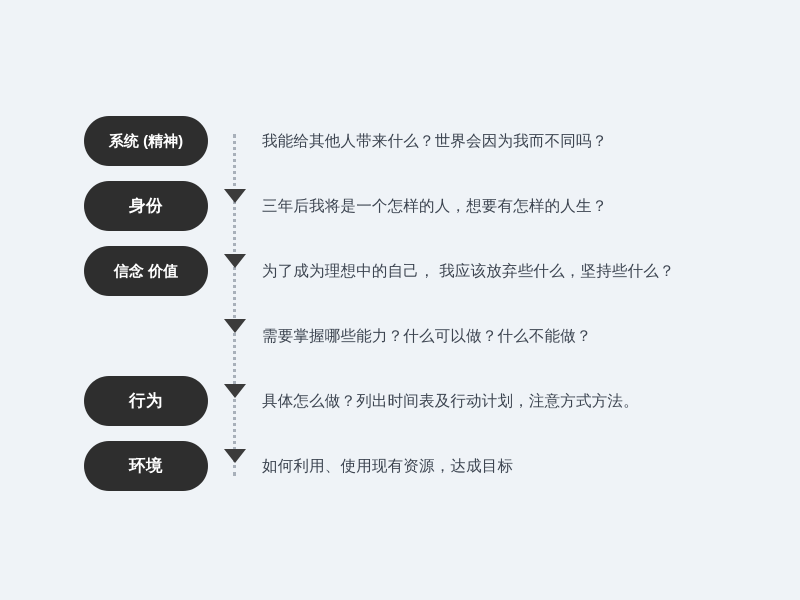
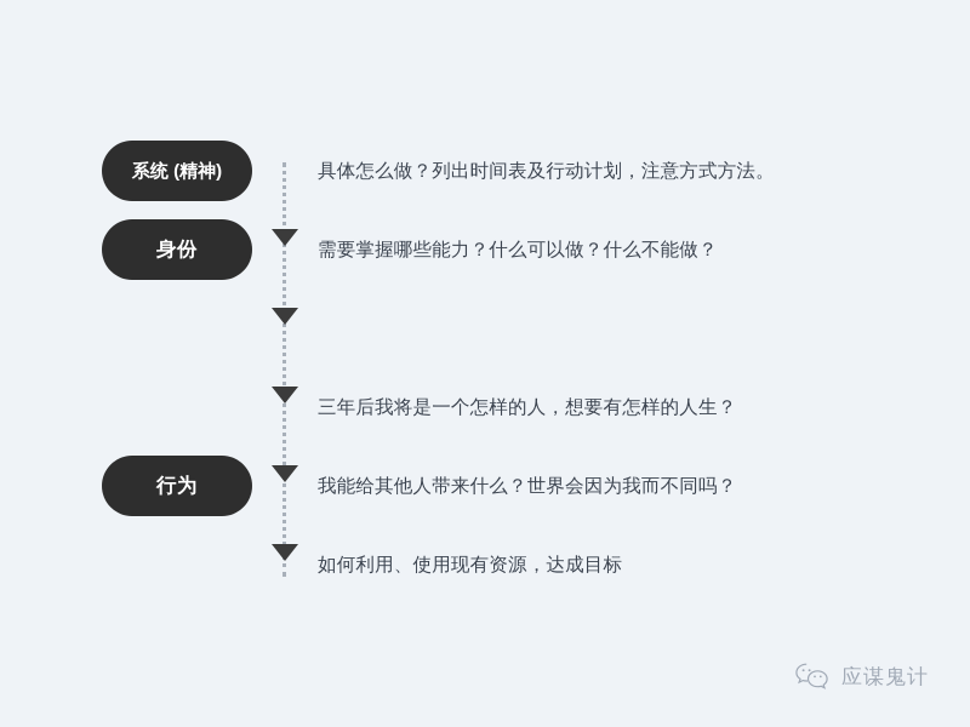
  系统 (精神)
- 我能给其他人带来什么？世界会因为我而不同吗？
+ 具体怎么做？列出时间表及行动计划，注意方式方法。
  身份
- 三年后我将是一个怎样的人，想要有怎样的人生？
+ 需要掌握哪些能力？什么可以做？什么不能做？
- 信念 价值
- 为了成为理想中的自己， 我应该放弃些什么，坚持些什么？
- 需要掌握哪些能力？什么可以做？什么不能做？
+ 三年后我将是一个怎样的人，想要有怎样的人生？
  行为
- 具体怎么做？列出时间表及行动计划，注意方式方法。
+ 我能给其他人带来什么？世界会因为我而不同吗？
- 环境
  如何利用、使用现有资源，达成目标
+ 应谋鬼计
